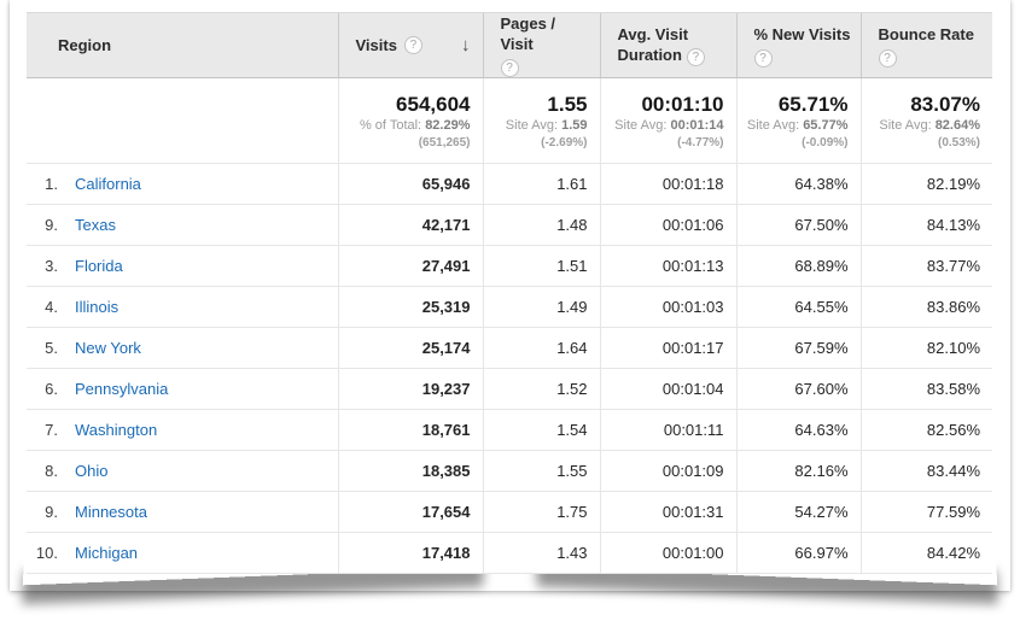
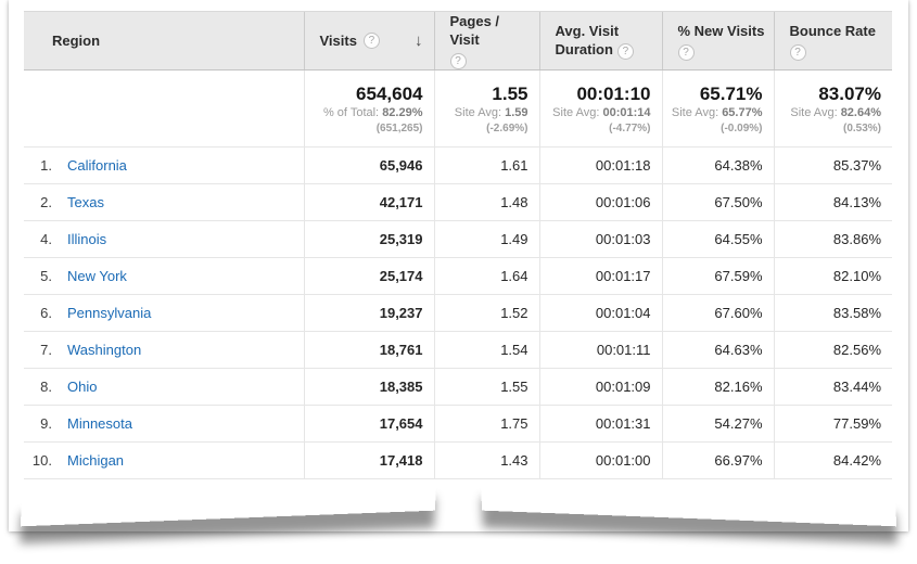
  Region	Visits ? ↓	Pages / Visit ?	Avg. Visit Duration ?	% New Visits ?	Bounce Rate ?
  	654,604 % of Total: 82.29% (651,265)	1.55 Site Avg: 1.59 (-2.69%)	00:01:10 Site Avg: 00:01:14 (-4.77%)	65.71% Site Avg: 65.77% (-0.09%)	83.07% Site Avg: 82.64% (0.53%)
- 1. California	65,946	1.61	00:01:18	64.38%	82.19%
+ 1. California	65,946	1.61	00:01:18	64.38%	85.37%
- 9. Texas	42,171	1.48	00:01:06	67.50%	84.13%
+ 2. Texas	42,171	1.48	00:01:06	67.50%	84.13%
- 3. Florida	27,491	1.51	00:01:13	68.89%	83.77%
  4. Illinois	25,319	1.49	00:01:03	64.55%	83.86%
  5. New York	25,174	1.64	00:01:17	67.59%	82.10%
  6. Pennsylvania	19,237	1.52	00:01:04	67.60%	83.58%
  7. Washington	18,761	1.54	00:01:11	64.63%	82.56%
  8. Ohio	18,385	1.55	00:01:09	82.16%	83.44%
  9. Minnesota	17,654	1.75	00:01:31	54.27%	77.59%
  10. Michigan	17,418	1.43	00:01:00	66.97%	84.42%
